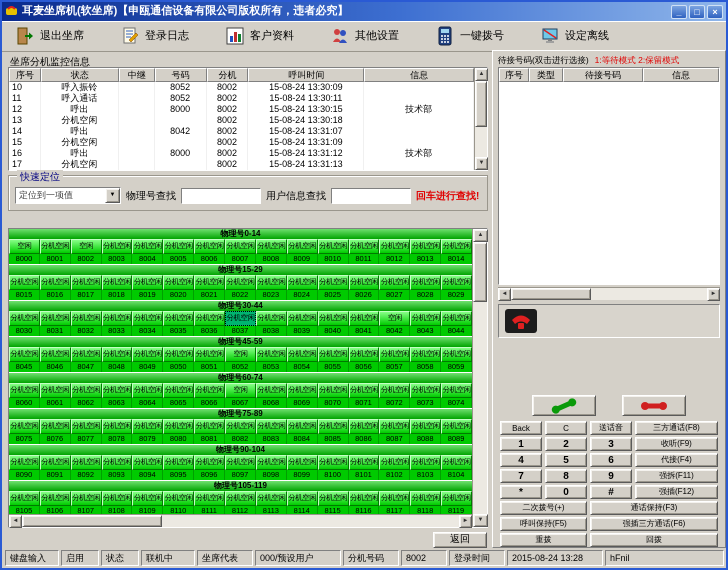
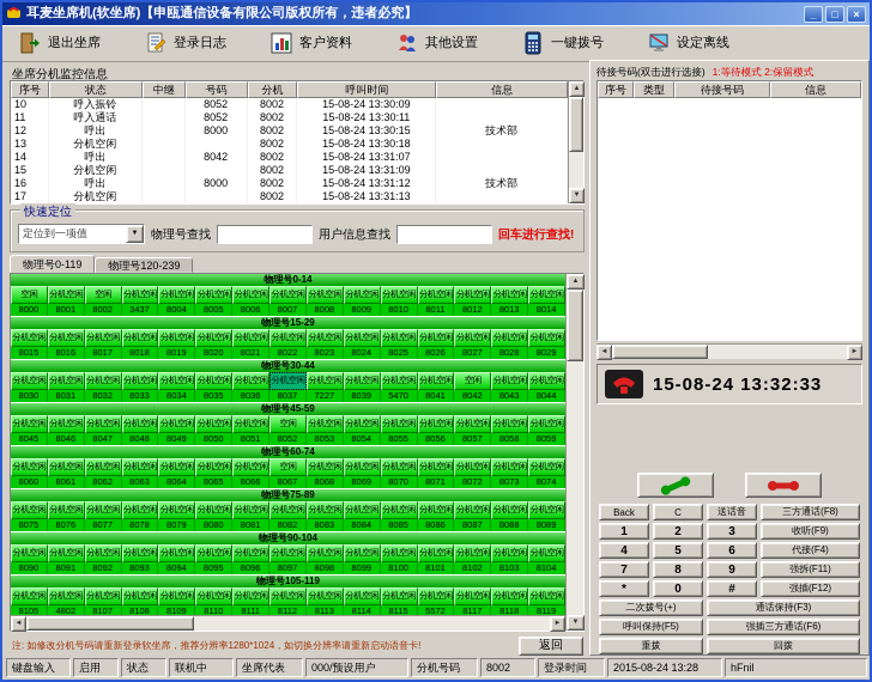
  耳麦坐席机(软坐席)【申瓯通信设备有限公司版权所有，违者必究】
  _
  □
  ×
  退出坐席
  登录日志
  客户资料
  其他设置
  一键拨号
  设定离线
  坐席分机监控信息
  序号
  状态
  中继
  号码
  分机
  呼叫时间
  信息
  10
  呼入振铃
  8052
  8002
  15-08-24 13:30:09
  11
  呼入通话
  8052
  8002
  15-08-24 13:30:11
  12
  呼出
  8000
  8002
  15-08-24 13:30:15
  技术部
  13
  分机空闲
  8002
  15-08-24 13:30:18
  14
  呼出
  8042
  8002
  15-08-24 13:31:07
  15
  分机空闲
  8002
  15-08-24 13:31:09
  16
  呼出
  8000
  8002
  15-08-24 13:31:12
  技术部
  17
  分机空闲
  8002
  15-08-24 13:31:13
  快速定位
  定位到一项值
  物理号查找
  用户信息查找
  回车进行查找!
+ 物理号0-119
+ 物理号120-239
  物理号0-14
  空闲
  分机空闲
  空闲
  分机空闲
  分机空闲
  分机空闲
  分机空闲
  分机空闲
  分机空闲
  分机空闲
  分机空闲
  分机空闲
  分机空闲
  分机空闲
  分机空闲
  8000
  8001
  8002
- 8003
+ 3437
  8004
  8005
  8006
  8007
  8008
  8009
  8010
  8011
  8012
  8013
  8014
  物理号15-29
  分机空闲
  分机空闲
  分机空闲
  分机空闲
  分机空闲
  分机空闲
  分机空闲
  分机空闲
  分机空闲
  分机空闲
  分机空闲
  分机空闲
  分机空闲
  分机空闲
  分机空闲
  8015
  8016
  8017
  8018
  8019
  8020
  8021
  8022
  8023
  8024
  8025
  8026
  8027
  8028
  8029
  物理号30-44
  分机空闲
  分机空闲
  分机空闲
  分机空闲
  分机空闲
  分机空闲
  分机空闲
  分机空闲
  分机空闲
  分机空闲
  分机空闲
  分机空闲
  空闲
  分机空闲
  分机空闲
  8030
  8031
  8032
  8033
  8034
  8035
  8036
  8037
- 8038
+ 7227
  8039
- 8040
+ 5470
  8041
  8042
  8043
  8044
  物理号45-59
  分机空闲
  分机空闲
  分机空闲
  分机空闲
  分机空闲
  分机空闲
  分机空闲
  空闲
  分机空闲
  分机空闲
  分机空闲
  分机空闲
  分机空闲
  分机空闲
  分机空闲
  8045
  8046
  8047
  8048
  8049
  8050
  8051
  8052
  8053
  8054
  8055
  8056
  8057
  8058
  8059
  物理号60-74
  分机空闲
  分机空闲
  分机空闲
  分机空闲
  分机空闲
  分机空闲
  分机空闲
  空闲
  分机空闲
  分机空闲
  分机空闲
  分机空闲
  分机空闲
  分机空闲
  分机空闲
  8060
  8061
  8062
  8063
  8064
  8065
  8066
  8067
  8068
  8069
  8070
  8071
  8072
  8073
  8074
  物理号75-89
  分机空闲
  分机空闲
  分机空闲
  分机空闲
  分机空闲
  分机空闲
  分机空闲
  分机空闲
  分机空闲
  分机空闲
  分机空闲
  分机空闲
  分机空闲
  分机空闲
  分机空闲
  8075
  8076
  8077
  8078
  8079
  8080
  8081
  8082
  8083
  8084
  8085
  8086
  8087
  8088
  8089
  物理号90-104
  分机空闲
  分机空闲
  分机空闲
  分机空闲
  分机空闲
  分机空闲
  分机空闲
  分机空闲
  分机空闲
  分机空闲
  分机空闲
  分机空闲
  分机空闲
  分机空闲
  分机空闲
  8090
  8091
  8092
  8093
  8094
  8095
  8096
  8097
  8098
  8099
  8100
  8101
  8102
  8103
  8104
  物理号105-119
  分机空闲
  分机空闲
  分机空闲
  分机空闲
  分机空闲
  分机空闲
  分机空闲
  分机空闲
  分机空闲
  分机空闲
  分机空闲
  分机空闲
  分机空闲
  分机空闲
  分机空闲
  8105
- 8106
+ 4802
  8107
  8108
  8109
  8110
  8111
  8112
  8113
  8114
  8115
- 8116
+ 5572
  8117
  8118
  8119
+ 注: 如修改分机号码请重新登录软坐席，推荐分辨率1280*1024，如切换分辨率请重新启动语音卡!
  返回
  键盘输入
  启用
  状态
  联机中
  坐席代表
  000/预设用户
  分机号码
  8002
  登录时间
  2015-08-24 13:28
  hFnil
  待接号码(双击进行选接) 1:等待模式 2:保留模式
  序号
  类型
  待接号码
  信息
+ 15-08-24 13:32:33
  Back
  C
  送话音
  三方通话(F8)
  1
  2
  3
  收听(F9)
  4
  5
  6
  代接(F4)
  7
  8
  9
  强拆(F11)
  *
  0
  #
  强插(F12)
  二次拨号(+)
  通话保持(F3)
  呼叫保持(F5)
  强插三方通话(F6)
  重拨
  回拨
